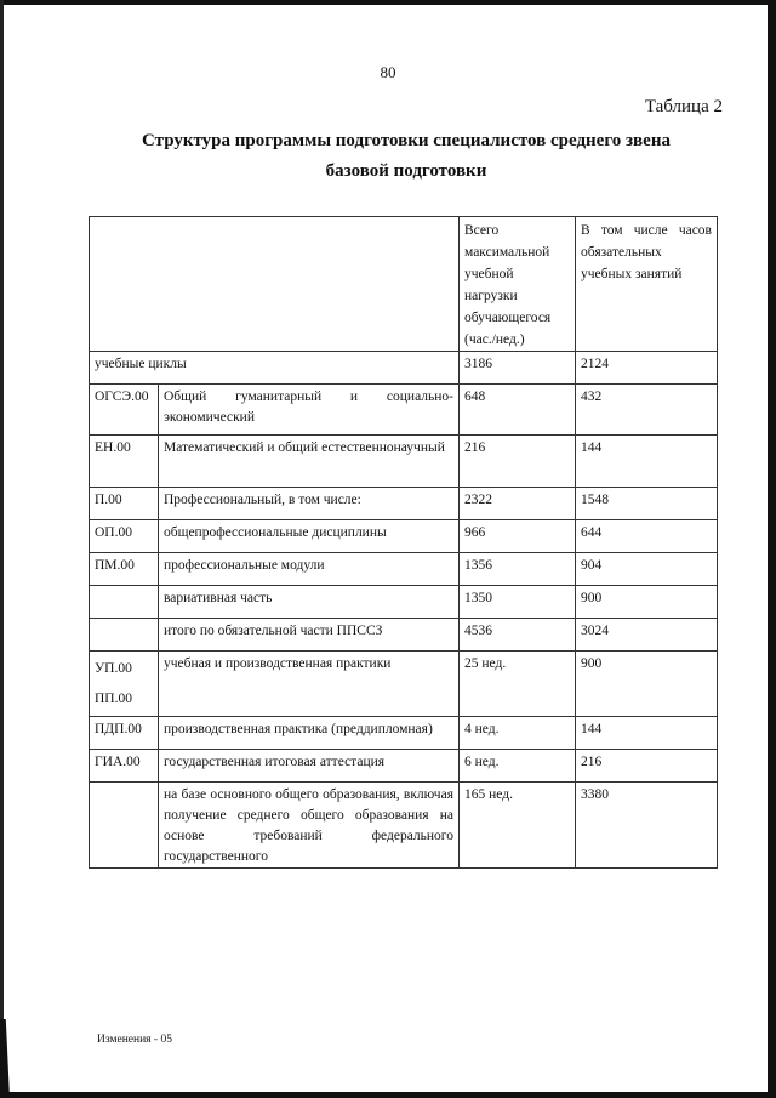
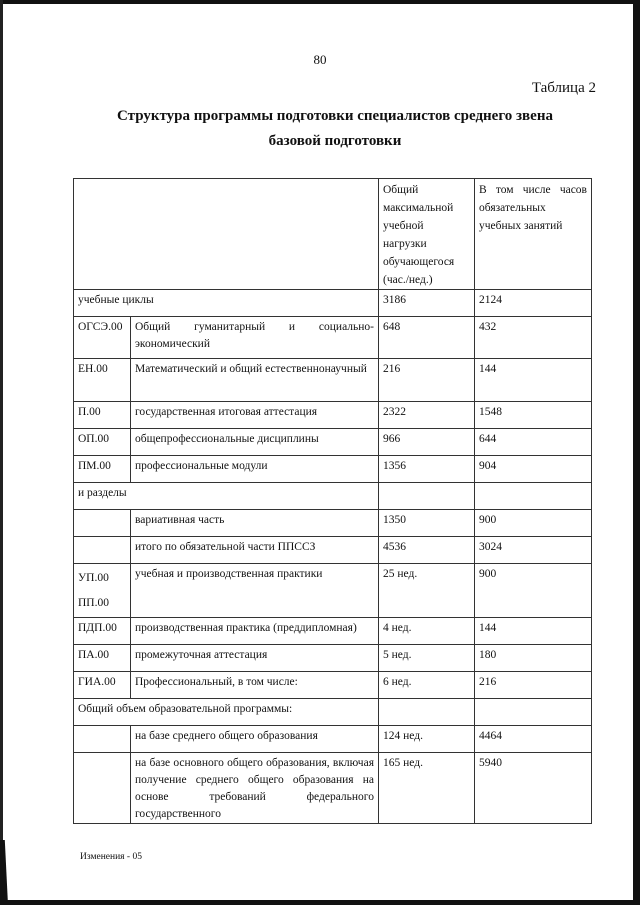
  80
  Таблица 2
  Структура программы подготовки специалистов среднего звена
  базовой подготовки
- 	Всего максимальной учебной нагрузки обучающегося (час./нед.)	В том числе часов обязательных учебных занятий
+ 	Общий максимальной учебной нагрузки обучающегося (час./нед.)	В том числе часов обязательных учебных занятий
  учебные циклы	3186	2124
  ОГСЭ.00	Общий гуманитарный и социально-экономический	648	432
  ЕН.00	Математический и общий естественнонаучный	216	144
- П.00	Профессиональный, в том числе:	2322	1548
+ П.00	государственная итоговая аттестация	2322	1548
  ОП.00	общепрофессиональные дисциплины	966	644
  ПМ.00	профессиональные модули	1356	904
+ и разделы
  	вариативная часть	1350	900
  	итого по обязательной части ППССЗ	4536	3024
  УП.00 ПП.00	учебная и производственная практики	25 нед.	900
  ПДП.00	производственная практика (преддипломная)	4 нед.	144
+ ПА.00	промежуточная аттестация	5 нед.	180
- ГИА.00	государственная итоговая аттестация	6 нед.	216
+ ГИА.00	Профессиональный, в том числе:	6 нед.	216
+ Общий объем образовательной программы:
+ 	на базе среднего общего образования	124 нед.	4464
- 	на базе основного общего образования, включая получение среднего общего образования на основе требований федерального государственного	165 нед.	3380
+ 	на базе основного общего образования, включая получение среднего общего образования на основе требований федерального государственного	165 нед.	5940
  Изменения - 05
